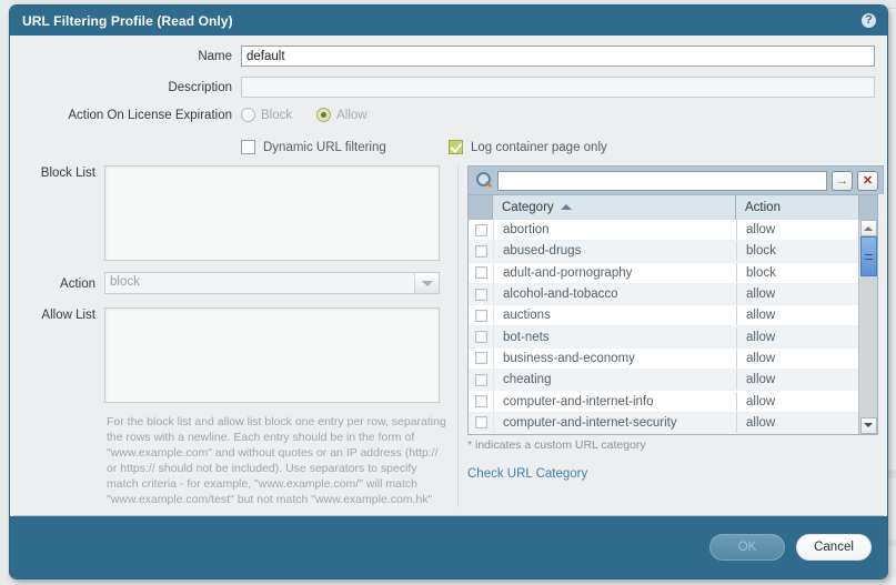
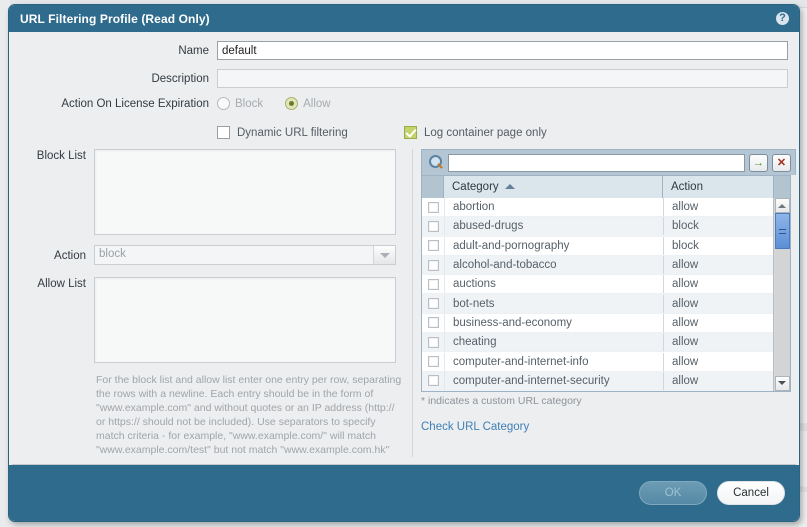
  URL Filtering Profile (Read Only)
  ?
  Name
  default
  Description
  Action On License Expiration
  Block
  Allow
  Dynamic URL filtering
  Log container page only
  Block List
  Action
  block
  Allow List
- For the block list and allow list block one entry per row, separating the rows with a newline. Each entry should be in the form of "www.example.com" and without quotes or an IP address (http:// or https:// should not be included). Use separators to specify match criteria - for example, "www.example.com/" will match "www.example.com/test" but not match "www.example.com.hk"
+ For the block list and allow list enter one entry per row, separating the rows with a newline. Each entry should be in the form of "www.example.com" and without quotes or an IP address (http:// or https:// should not be included). Use separators to specify match criteria - for example, "www.example.com/" will match "www.example.com/test" but not match "www.example.com.hk"
  →
  ✕
  Category
  Action
  abortion
  allow
  abused-drugs
  block
  adult-and-pornography
  block
  alcohol-and-tobacco
  allow
  auctions
  allow
  bot-nets
  allow
  business-and-economy
  allow
  cheating
  allow
  computer-and-internet-info
  allow
  computer-and-internet-security
  allow
  * indicates a custom URL category
  Check URL Category
  OK
  Cancel
